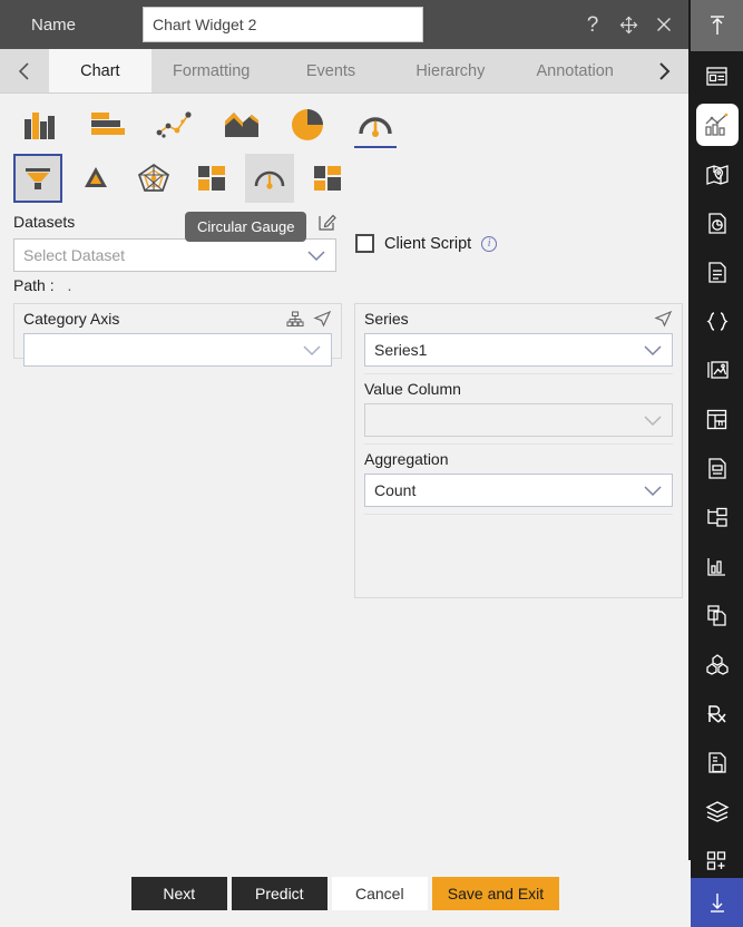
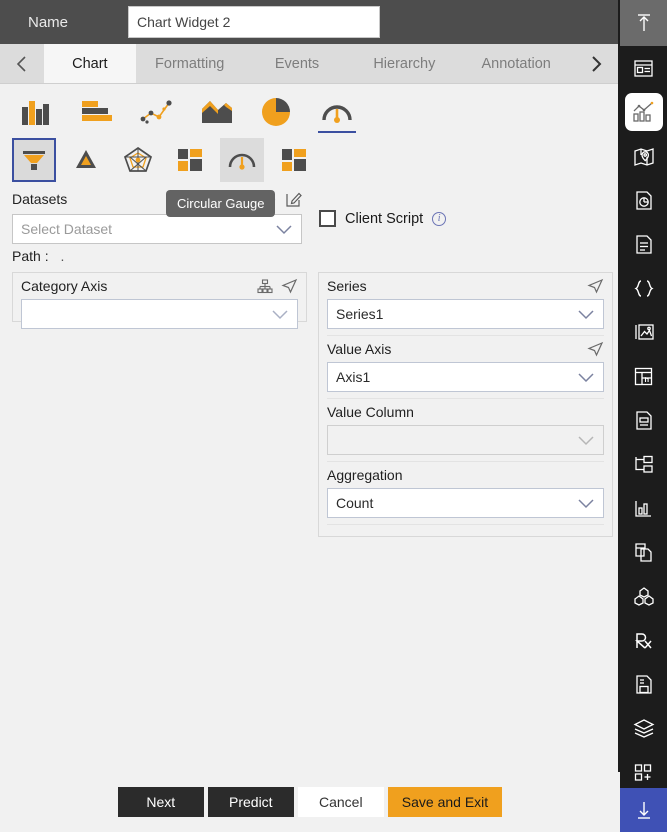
  Name
  Chart Widget 2
- ?
  Chart
  Formatting
  Events
  Hierarchy
  Annotation
  Datasets
  Select Dataset
  Path : .
  Client Script
  i
  Circular Gauge
  Category Axis
  Series
  Series1
+ Value Axis
+ Axis1
  Value Column
  Aggregation
  Count
  Next
  Predict
  Cancel
  Save and Exit
